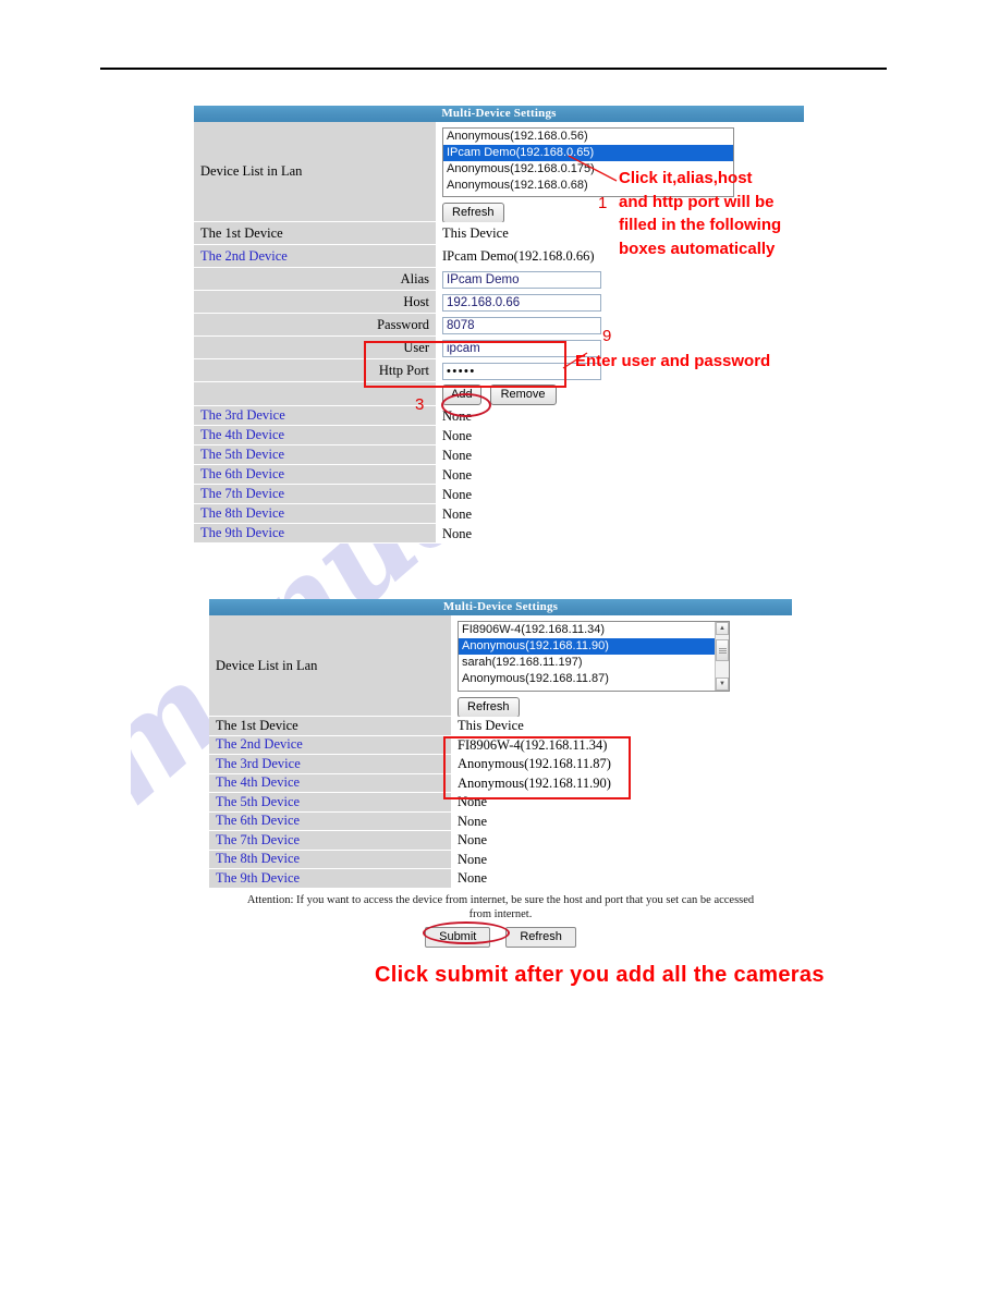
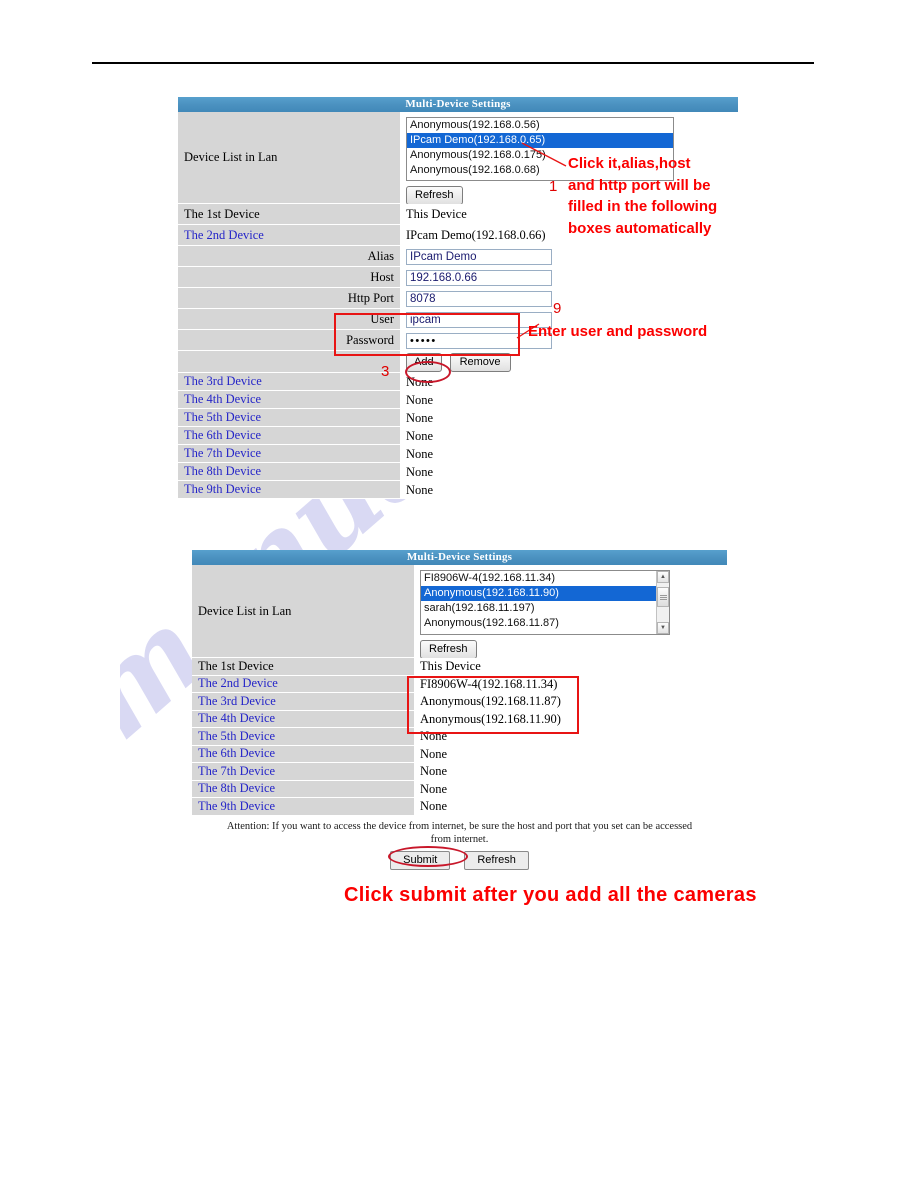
  Multi-Device Settings
  Device List in Lan
  Anonymous(192.168.0.56)
  IPcam Demo(192.168.0.65)
  Anonymous(192.168.0.175
  Anonymous(192.168.0.68)
  Refresh
  The 1st Device
  This Device
  The 2nd Device
  IPcam Demo(192.168.0.66)
  Alias
  IPcam Demo
  Host
  192.168.0.66
- Password
+ Http Port
  8078
  User
  ipcam
- Http Port
+ Password
  •••••
  Add
  Remove
  The 3rd Device
  None
  The 4th Device
  None
  The 5th Device
  None
  The 6th Device
  None
  The 7th Device
  None
  The 8th Device
  None
  The 9th Device
  None
  1
  Click it,alias,host
  and http port will be
  filled in the following
  boxes automatically
  9
  Enter user and password
  3
  Multi-Device Settings
  Device List in Lan
  FI8906W-4(192.168.11.34)
  Anonymous(192.168.11.90)
  sarah(192.168.11.197)
  Anonymous(192.168.11.87)
  Refresh
  The 1st Device
  This Device
  The 2nd Device
  FI8906W-4(192.168.11.34)
  The 3rd Device
  Anonymous(192.168.11.87)
  The 4th Device
  Anonymous(192.168.11.90)
  The 5th Device
  None
  The 6th Device
  None
  The 7th Device
  None
  The 8th Device
  None
  The 9th Device
  None
  Attention: If you want to access the device from internet, be sure the host and port that you set can be accessed
  from internet.
  Submit Refresh
  Click submit after you add all the cameras
